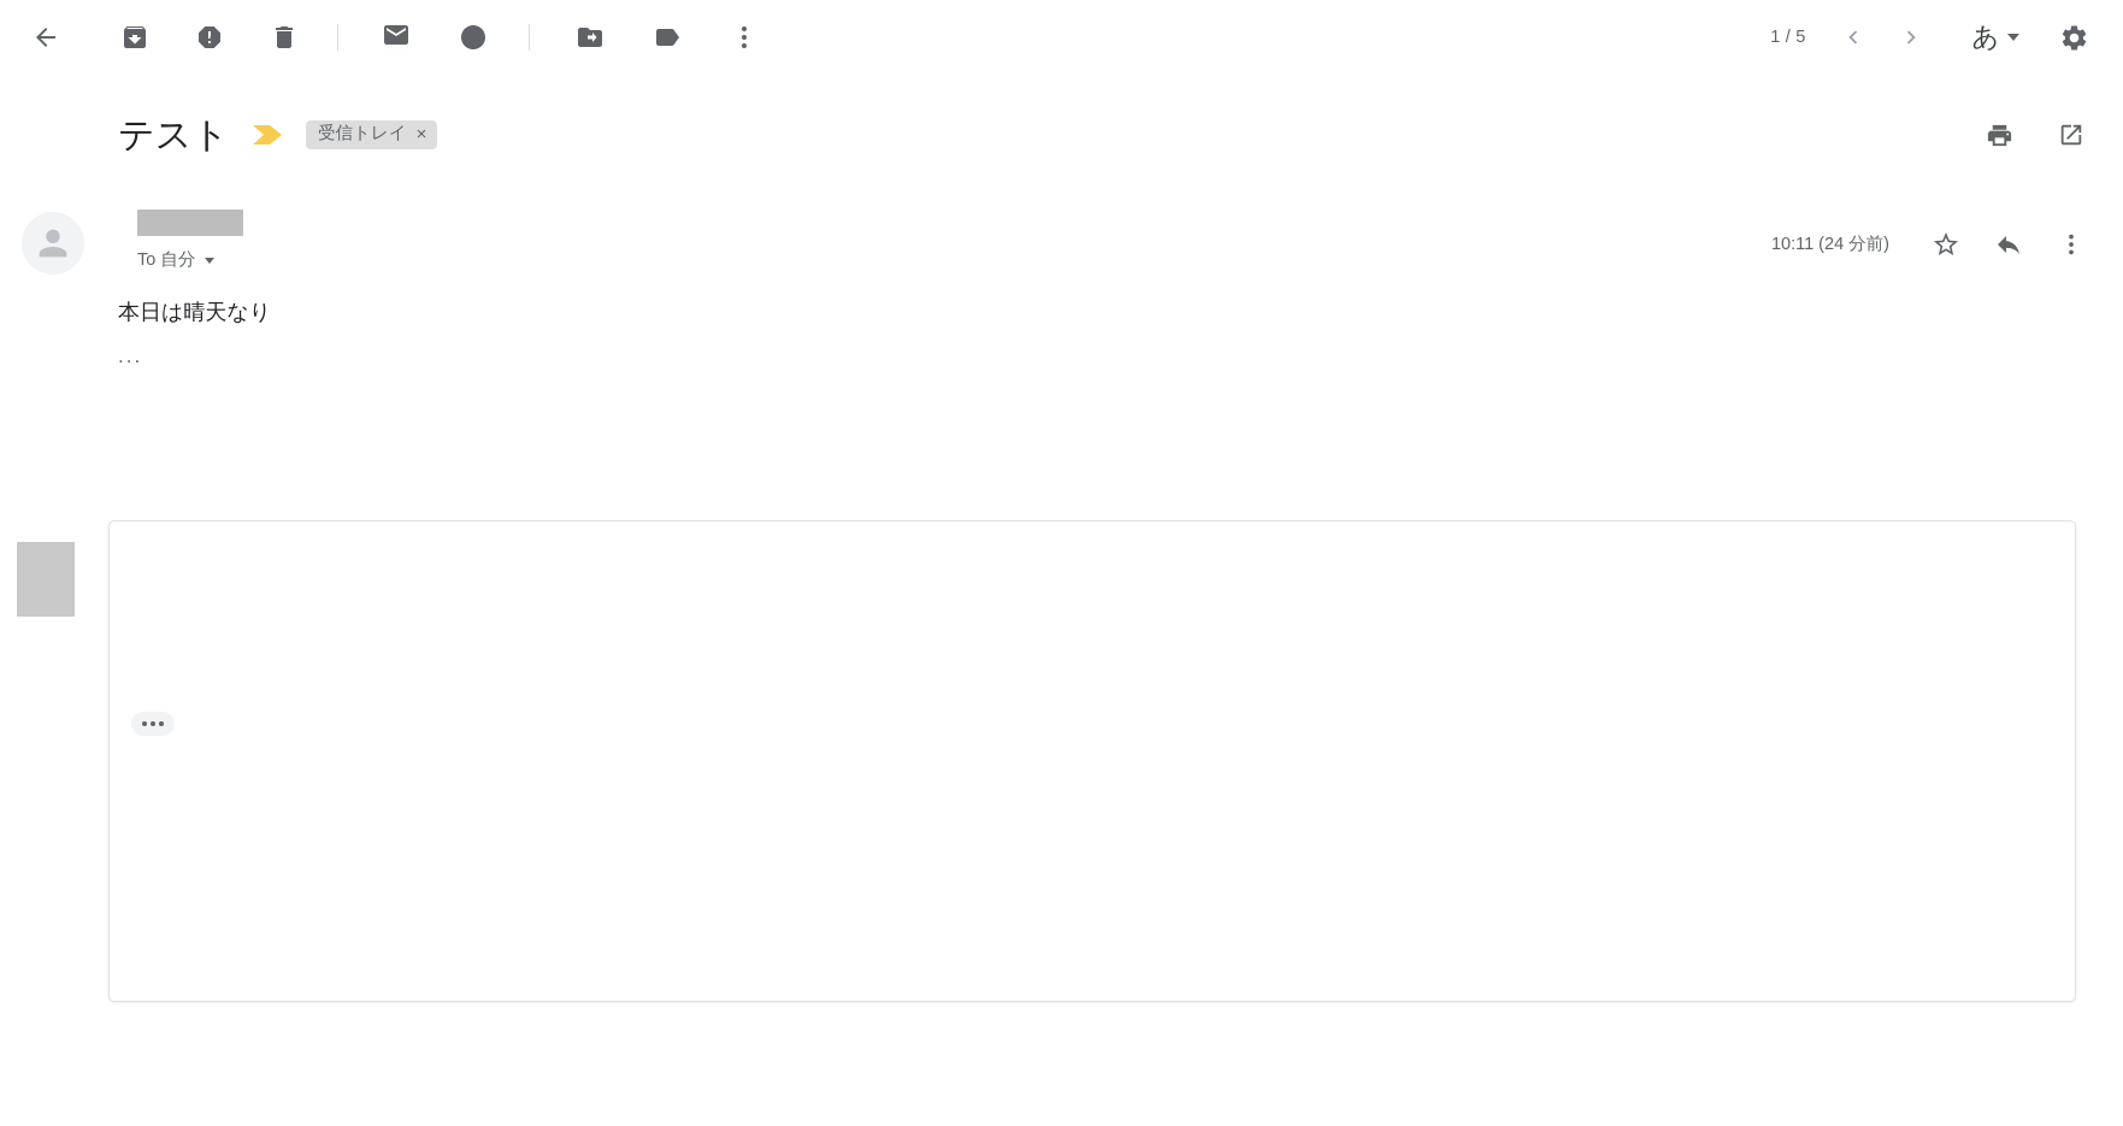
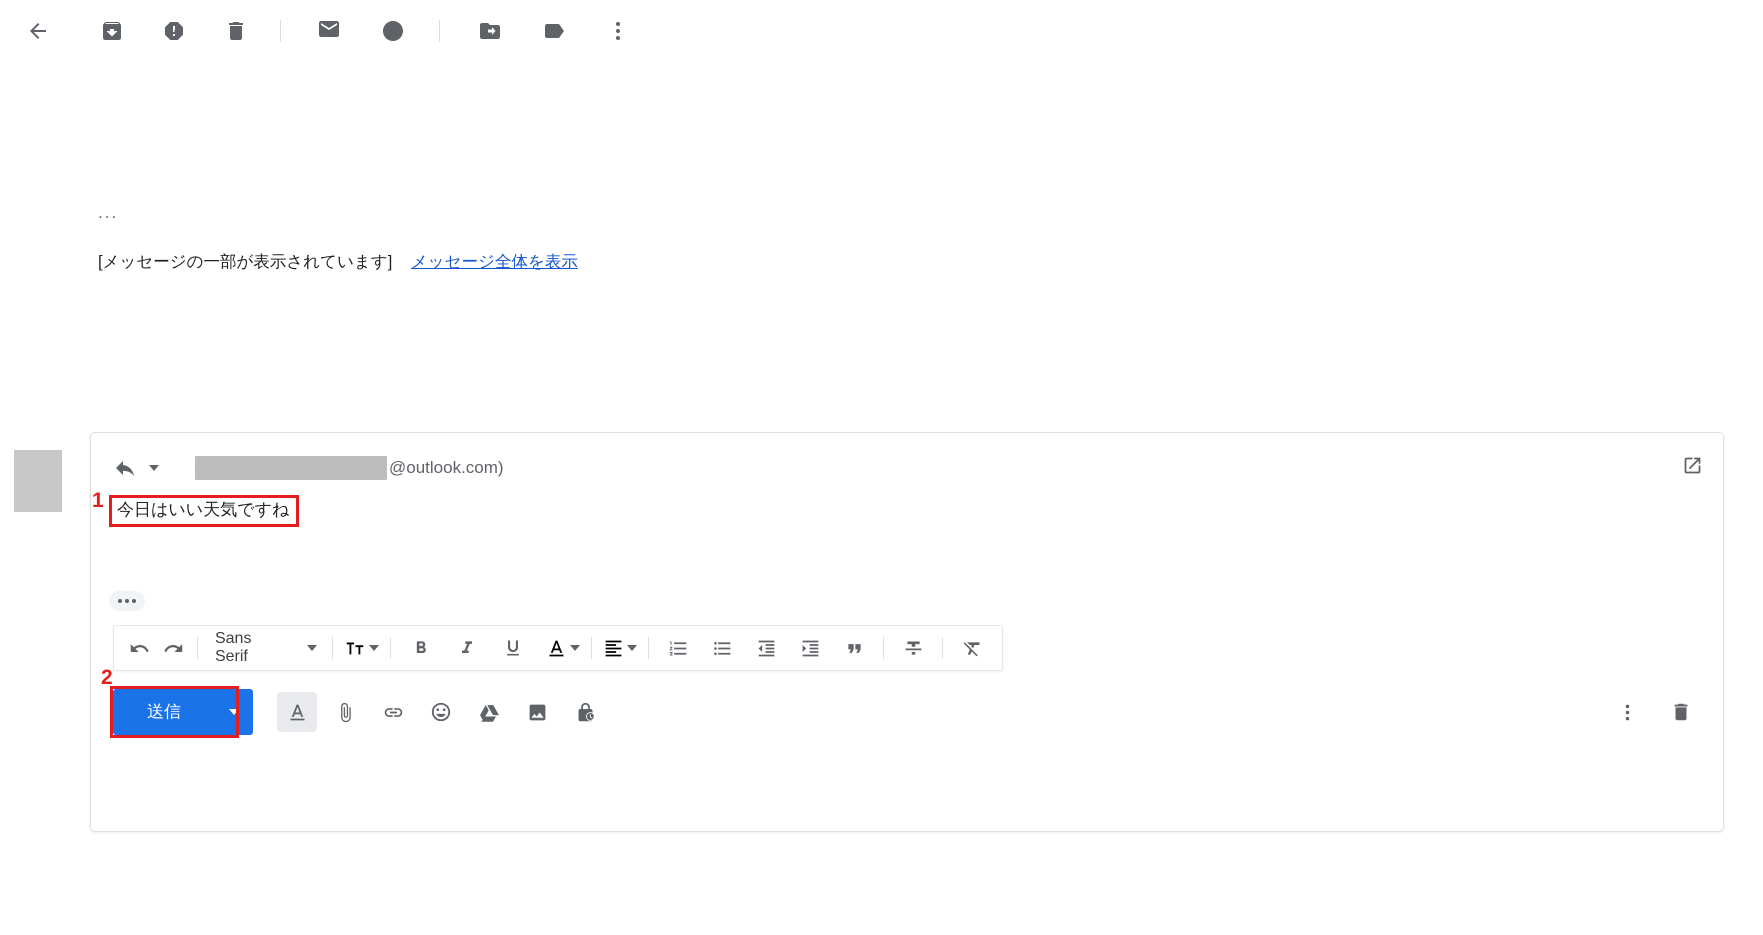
- 1 / 5
- あ
- テスト
- 受信トレイ
- ×
- To 自分
- 10:11 (24 分前)
- 本日は晴天なり
  ...
+ [メッセージの一部が表示されています] メッセージ全体を表示
+ @outlook.com)
+ 1
+ 今日はいい天気ですね
+ Sans Serif
+ 2
+ 送信
